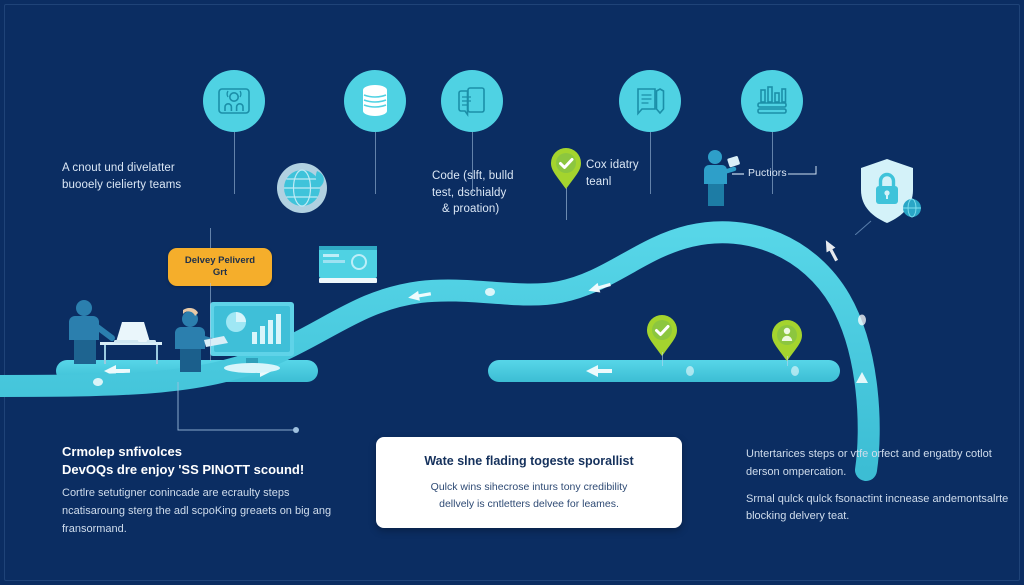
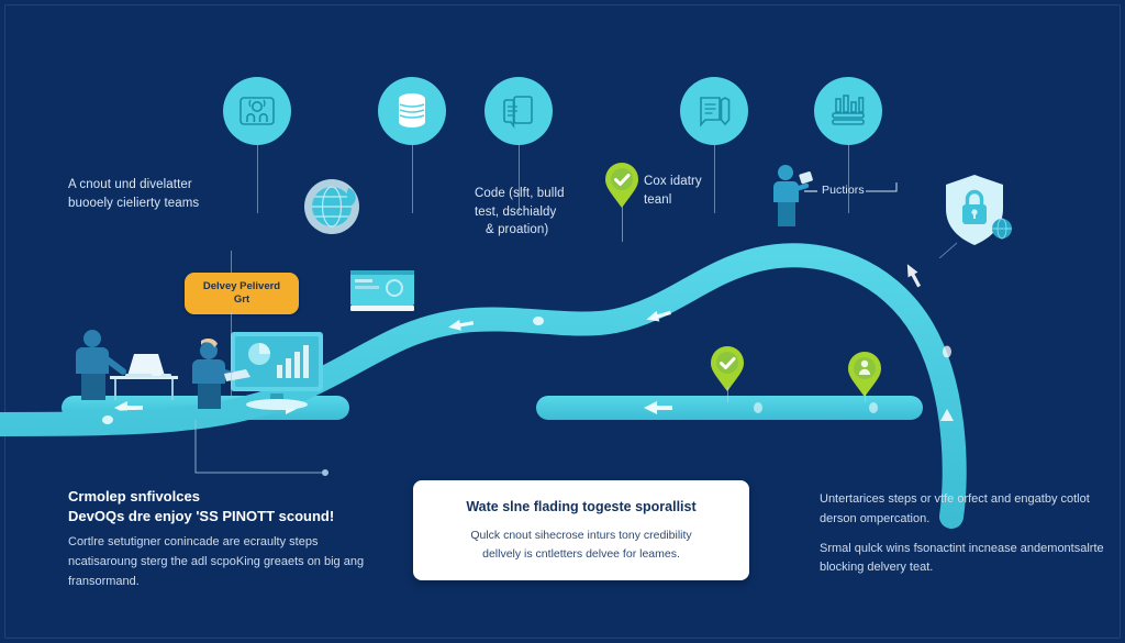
  Delvey Peliverd
  Grt
  A cnout und divelatter
  buooely cielierty teams
  Code (slft, bulld
  test, dschialdy
  & proation)
  Cox idatry
  teanl
  Puctiors
  Wate slne flading togeste sporallist
- Qulck wins sihecrose inturs tony credibility
+ Qulck cnout sihecrose inturs tony credibility
  dellvely is cntletters delvee for leames.
  Crmolep snfivolces
  DevOQs dre enjoy 'SS PINOTT scound!
  Cortlre setutigner conincade are ecraulty steps ncatisaroung sterg the adl scpoKing greaets on big ang fransormand.
  Untertarices steps or vtfe orfect and engatby cotlot derson ompercation.
- Srmal qulck qulck fsonactint incnease andemontsalrte blocking delvery teat.
+ Srmal qulck wins fsonactint incnease andemontsalrte blocking delvery teat.
